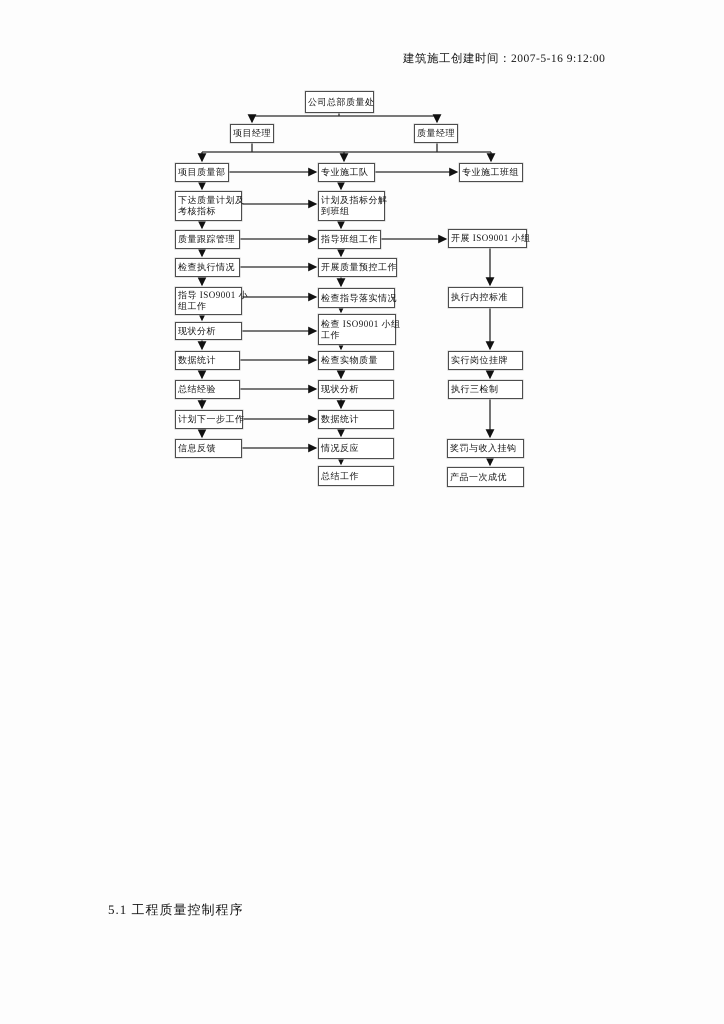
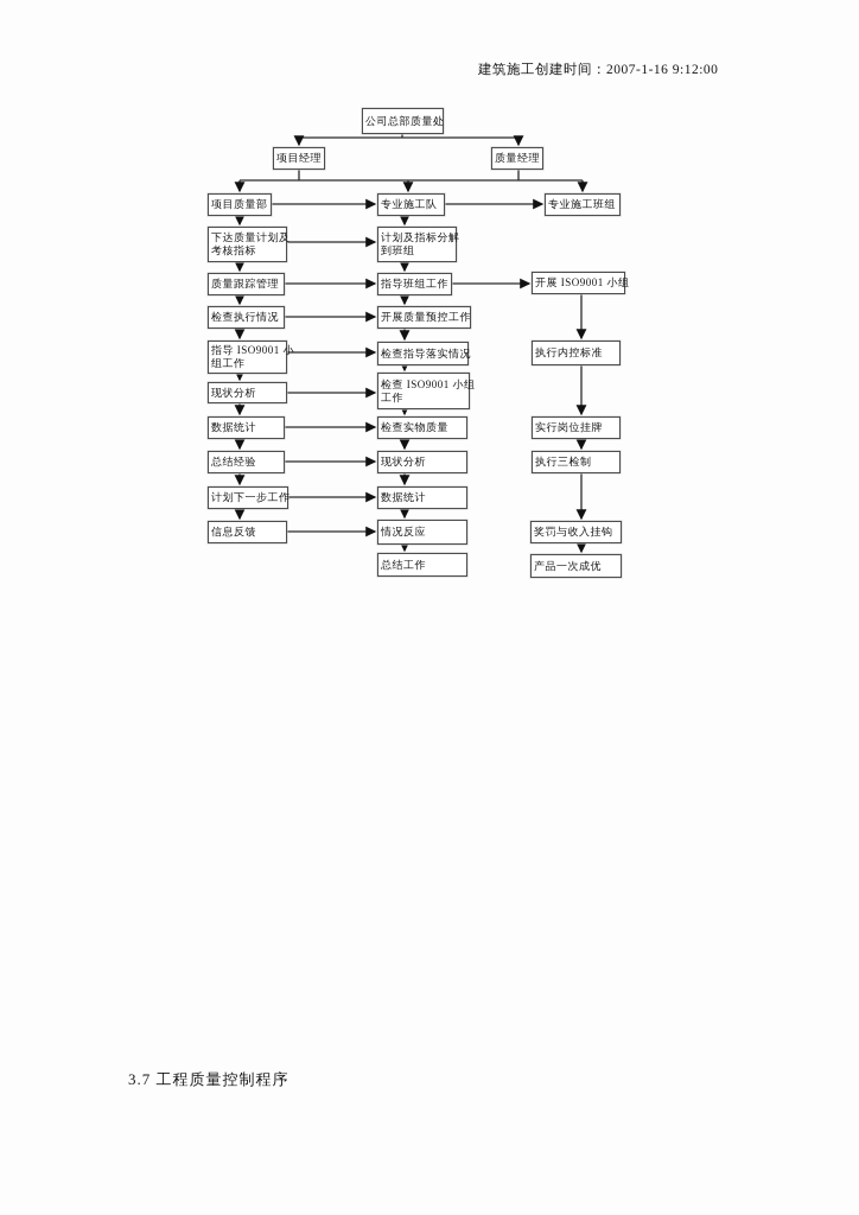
- 建筑施工创建时间：2007-5-16 9:12:00
+ 建筑施工创建时间：2007-1-16 9:12:00
  公司总部质量处
  项目经理
  质量经理
  项目质量部
  下达质量计划及
  考核指标
  质量跟踪管理
  检查执行情况
  指导 ISO9001 小
  组工作
  现状分析
  数据统计
  总结经验
  计划下一步工作
  信息反馈
  专业施工队
  计划及指标分解
  到班组
  指导班组工作
  开展质量预控工作
  检查指导落实情况
  检查 ISO9001 小组
  工作
  检查实物质量
  现状分析
  数据统计
  情况反应
  总结工作
  专业施工班组
  开展 ISO9001 小组
  执行内控标准
  实行岗位挂牌
  执行三检制
  奖罚与收入挂钩
  产品一次成优
- 5.1 工程质量控制程序
+ 3.7 工程质量控制程序
